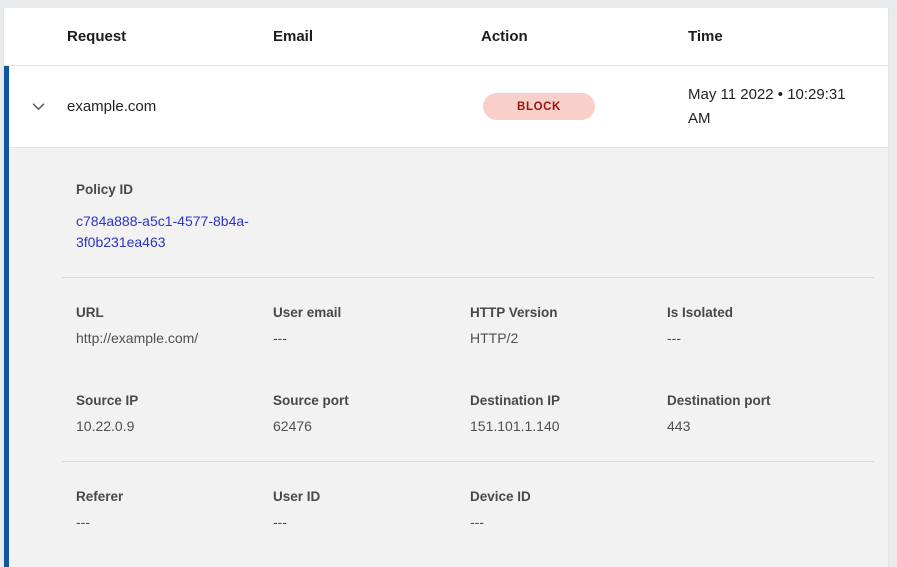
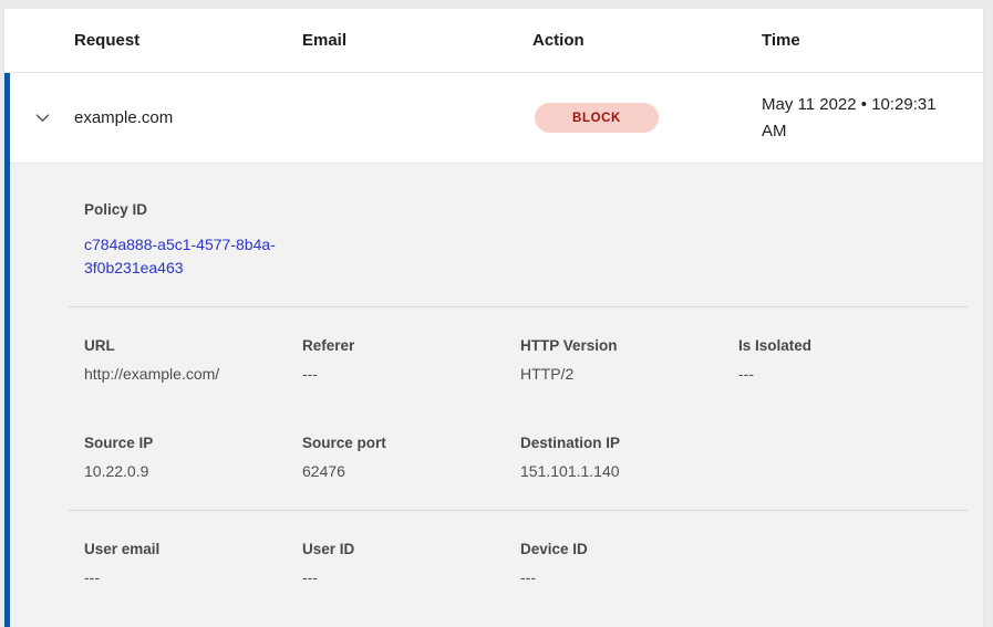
  Request
  Email
  Action
  Time
  example.com
  BLOCK
  May 11 2022 • 10:29:31 AM
  Policy ID
  c784a888-a5c1-4577-8b4a-3f0b231ea463
  URL
  http://example.com/
- User email
+ Referer
  ---
  HTTP Version
  HTTP/2
  Is Isolated
  ---
  Source IP
  10.22.0.9
  Source port
  62476
  Destination IP
  151.101.1.140
- Destination port
- 443
- Referer
+ User email
  ---
  User ID
  ---
  Device ID
  ---
